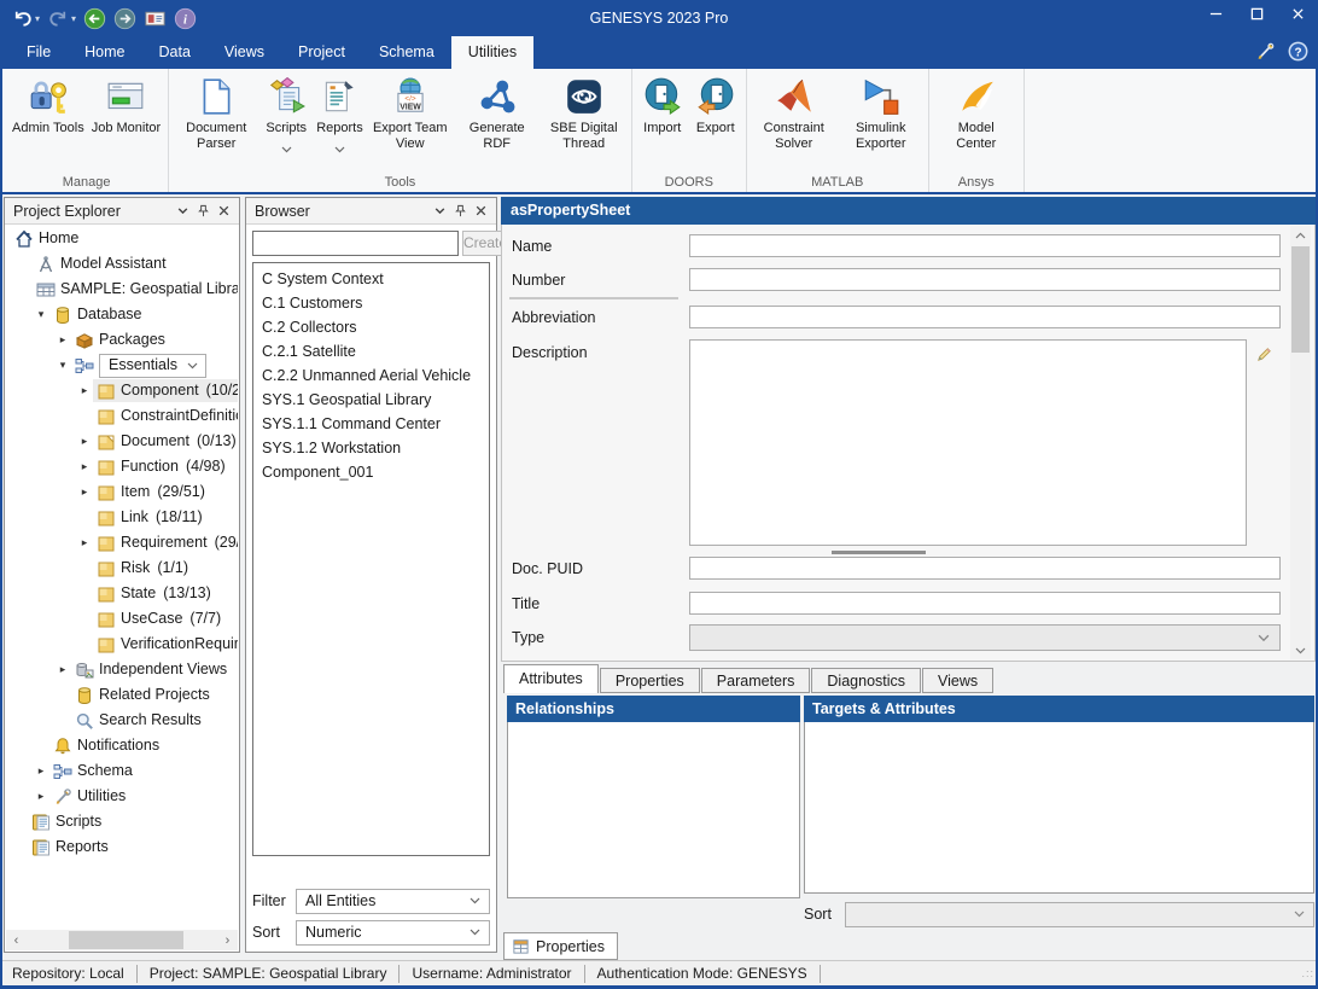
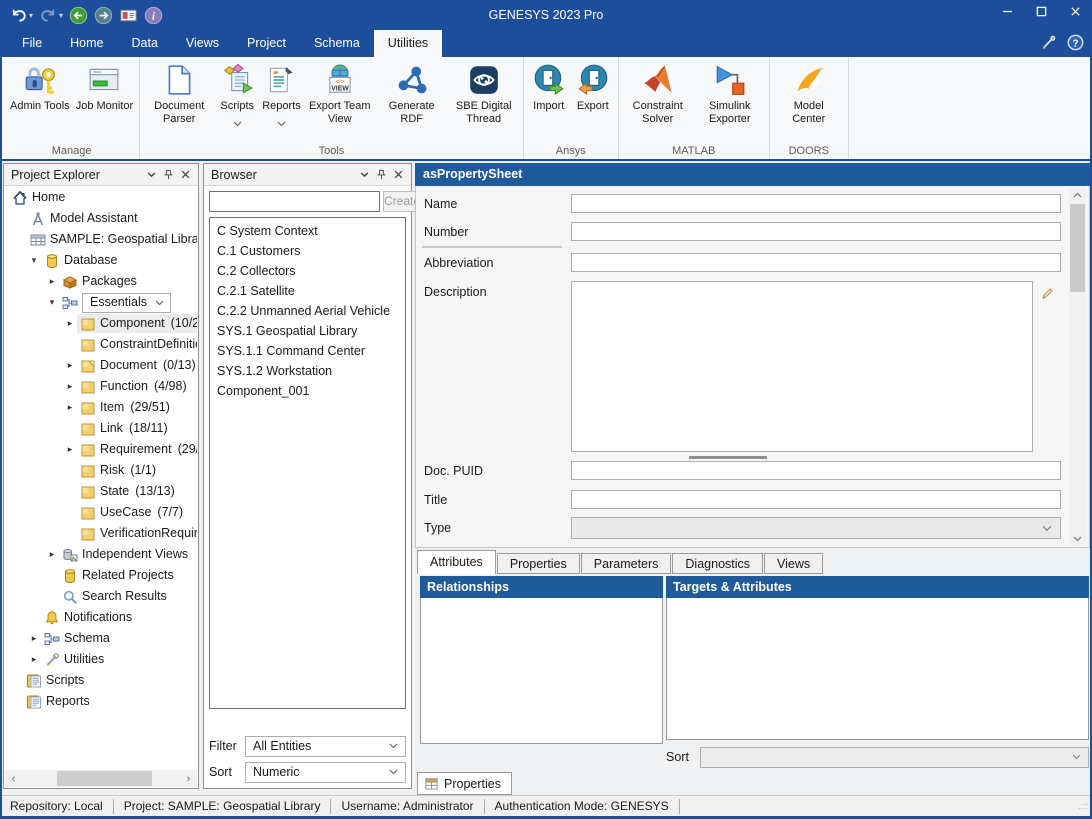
  ▾
  ▾
  i
  GENESYS 2023 Pro
  File
  Home
  Data
  Views
  Project
  Schema
  Utilities
  ?
  Admin Tools
  Job Monitor
  Manage
  Document Parser
  Scripts
  Reports
  Export Team View
  Generate RDF
  SBE Digital Thread
  Tools
  Import
  Export
- DOORS
+ Ansys
  Constraint Solver
  Simulink Exporter
  MATLAB
  Model Center
- Ansys
+ DOORS
  Project Explorer
  Home
  Model Assistant
  SAMPLE: Geospatial Libra
  ▾
  Database
  ▸
  Packages
  ▾
  Essentials
  ▸
  Component
  (10/2
  ConstraintDefiniti
  ▸
  Document
  (0/13)
  ▸
  Function
  (4/98)
  ▸
  Item
  (29/51)
  Link
  (18/11)
  ▸
  Requirement
  Risk
  (1/1)
  State
  (13/13)
  UseCase
  (7/7)
  VerificationRequir
  ▸
  Independent Views
  Related Projects
  Search Results
  Notifications
  ▸
  Schema
  ▸
  Utilities
  Scripts
  Reports
  ‹
  ›
  Browser
  Creat
  C System Context
  C.1 Customers
  C.2 Collectors
  C.2.1 Satellite
  C.2.2 Unmanned Aerial Vehicle
  SYS.1 Geospatial Library
  SYS.1.1 Command Center
  SYS.1.2 Workstation
  Component_001
  Filter
  All Entities
  Sort
  Numeric
  asPropertySheet
  Name
  Number
  Abbreviation
  Description
  Doc. PUID
  Title
  Type
  Attributes
  Properties
  Parameters
  Diagnostics
  Views
  Relationships
  Targets & Attributes
  Sort
  Properties
  Repository: Local
  Project: SAMPLE: Geospatial Library
  Username: Administrator
  Authentication Mode: GENESYS
  .::
